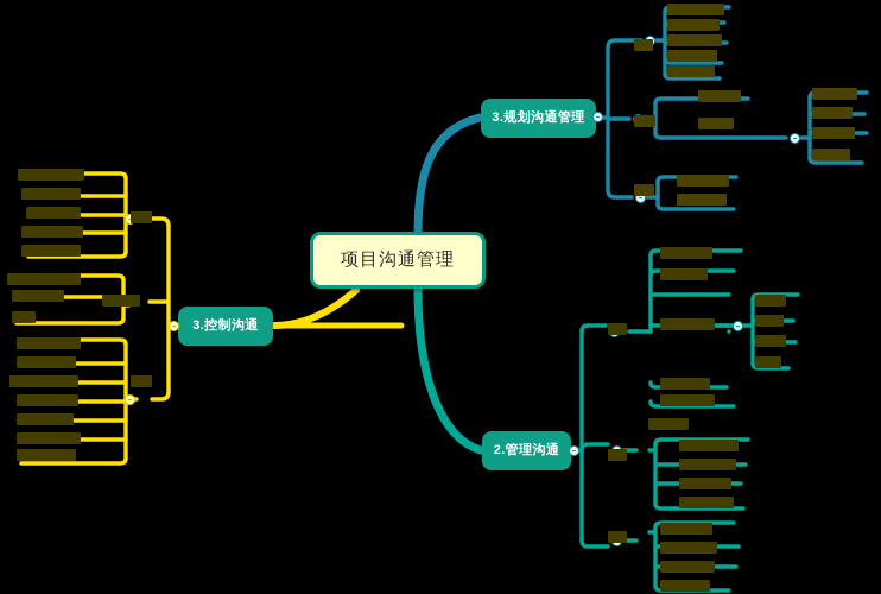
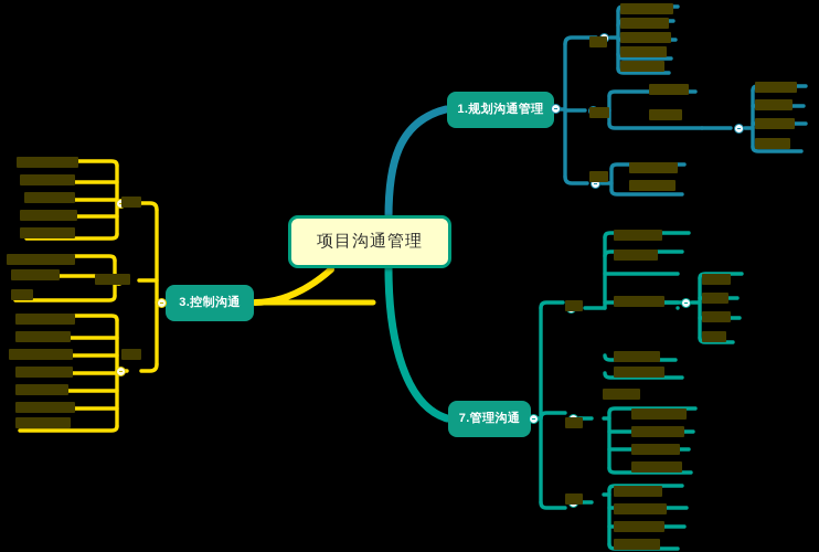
  项目沟通管理
- 3.规划沟通管理
+ 1.规划沟通管理
- 2.管理沟通
+ 7.管理沟通
  3.控制沟通
